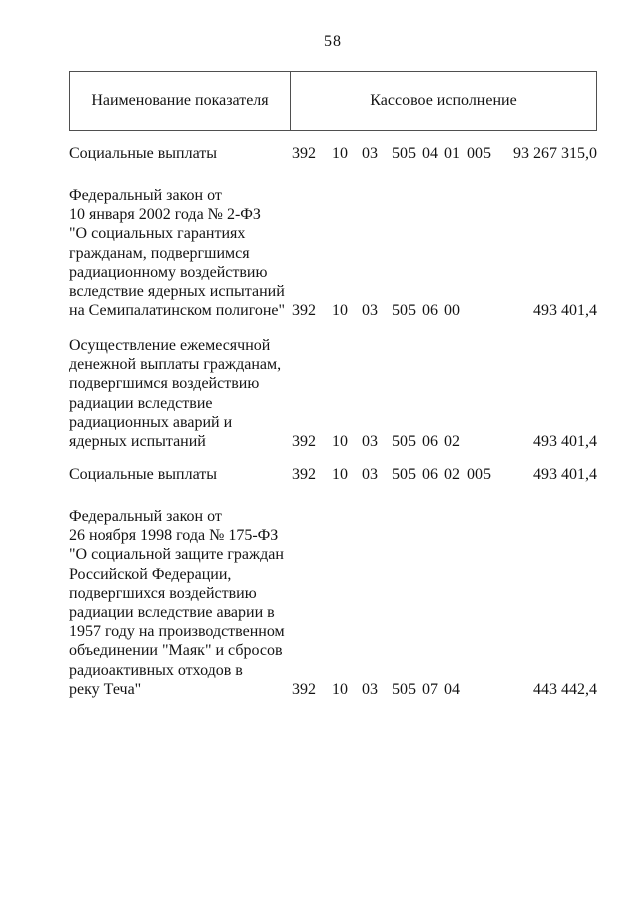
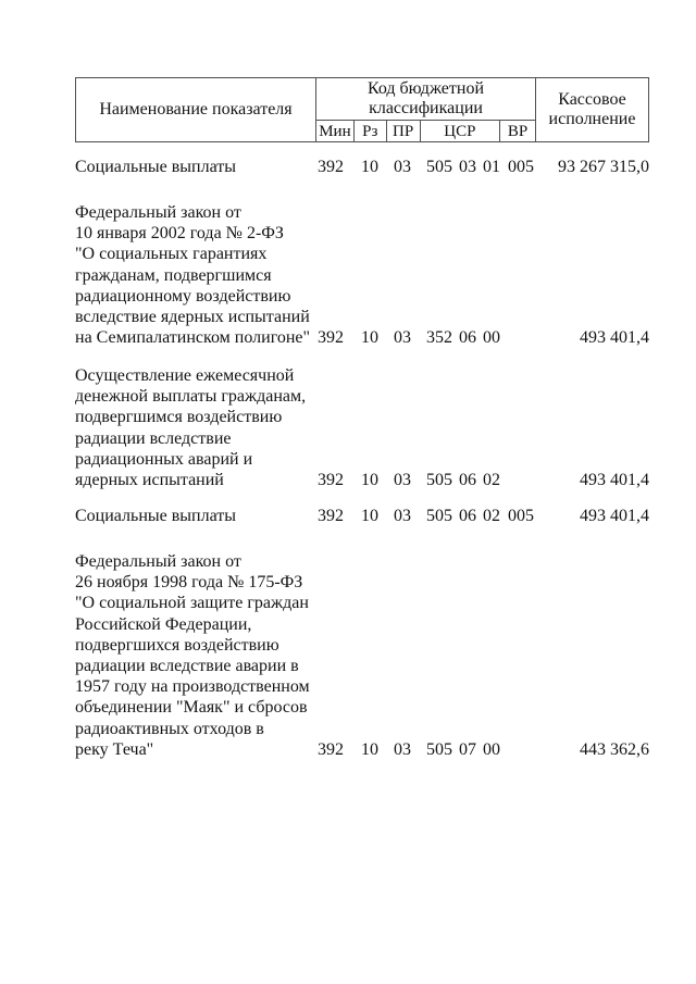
- 58
  Наименование показателя
+ Код бюджетной классификации
+ Мин
+ Рз
+ ПР
+ ЦСР
+ ВР
  Кассовое исполнение
  Социальные выплаты
  392
  10
  03
- 505 04 01
+ 505 03 01
  005
  93 267 315,0
  Федеральный закон от
  10 января 2002 года № 2-ФЗ
  "О социальных гарантиях
  гражданам, подвергшимся
  радиационному воздействию
  вследствие ядерных испытаний
  на Семипалатинском полигоне"
  392
  10
  03
- 505 06 00
+ 352 06 00
  493 401,4
  Осуществление ежемесячной
  денежной выплаты гражданам,
  подвергшимся воздействию
  радиации вследствие
  радиационных аварий и
  ядерных испытаний
  392
  10
  03
  505 06 02
  493 401,4
  Социальные выплаты
  392
  10
  03
  505 06 02
  005
  493 401,4
  Федеральный закон от
  26 ноября 1998 года № 175-ФЗ
  "О социальной защите граждан
  Российской Федерации,
  подвергшихся воздействию
  радиации вследствие аварии в
  1957 году на производственном
  объединении "Маяк" и сбросов
  радиоактивных отходов в
  реку Теча"
  392
  10
  03
- 505 07 04
+ 505 07 00
- 443 442,4
+ 443 362,6
